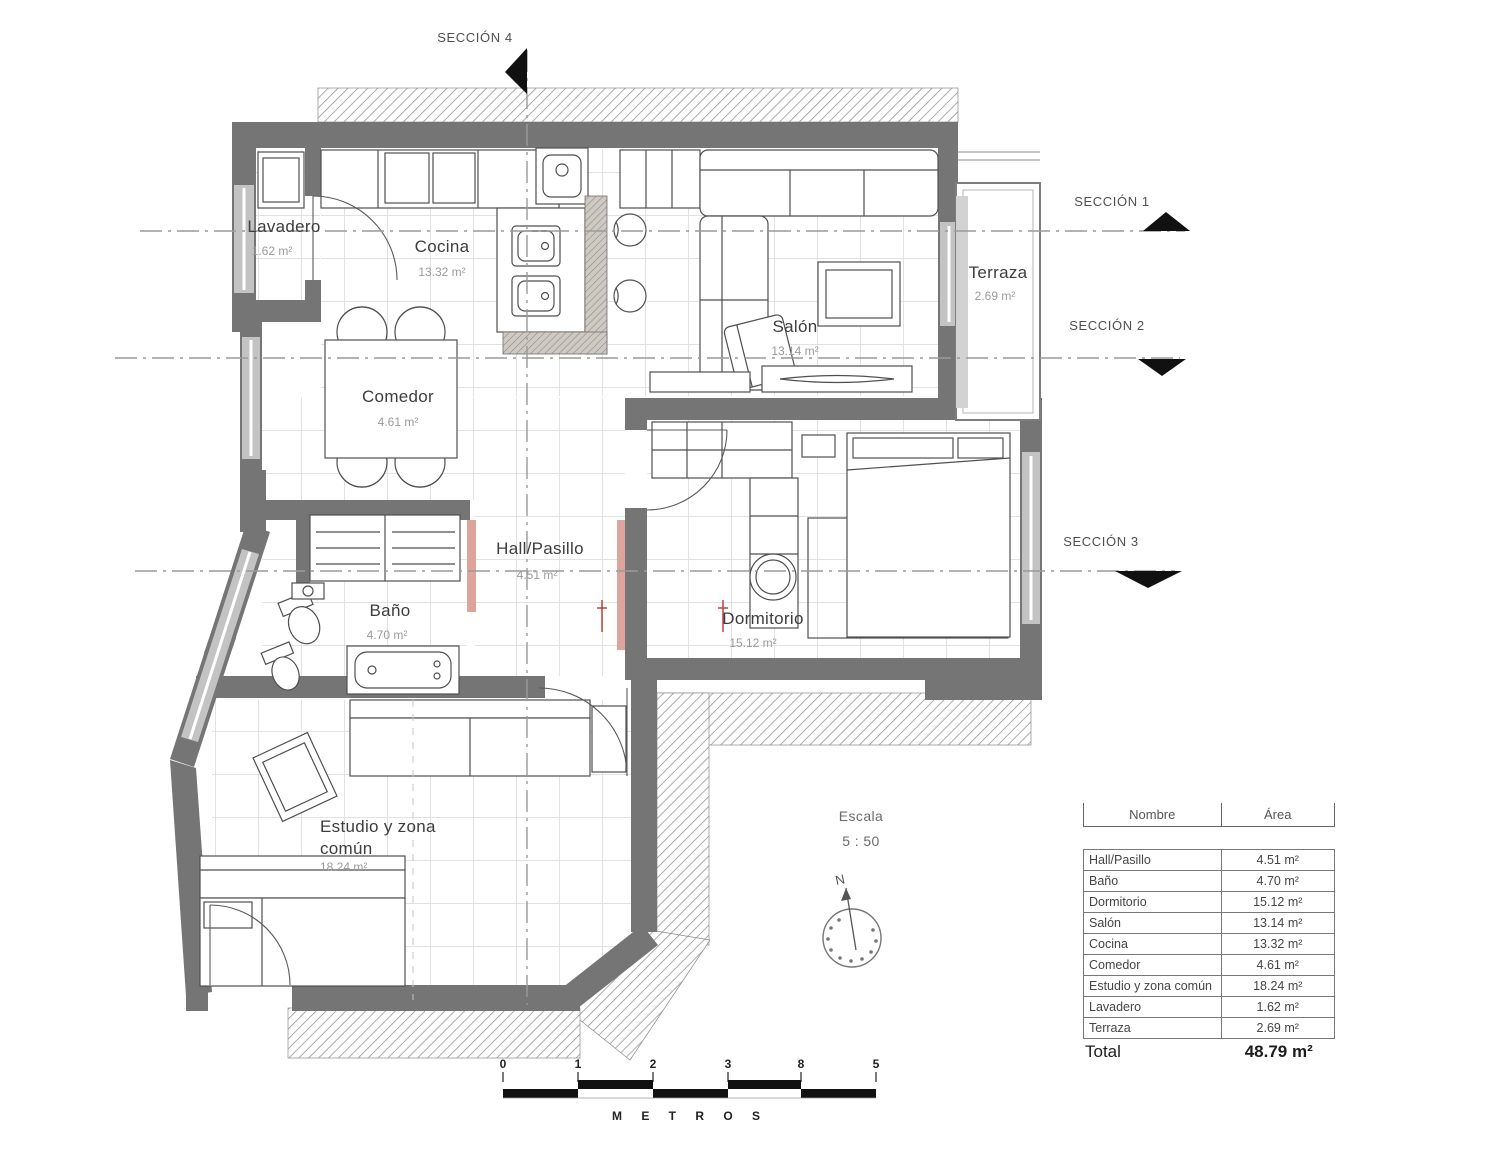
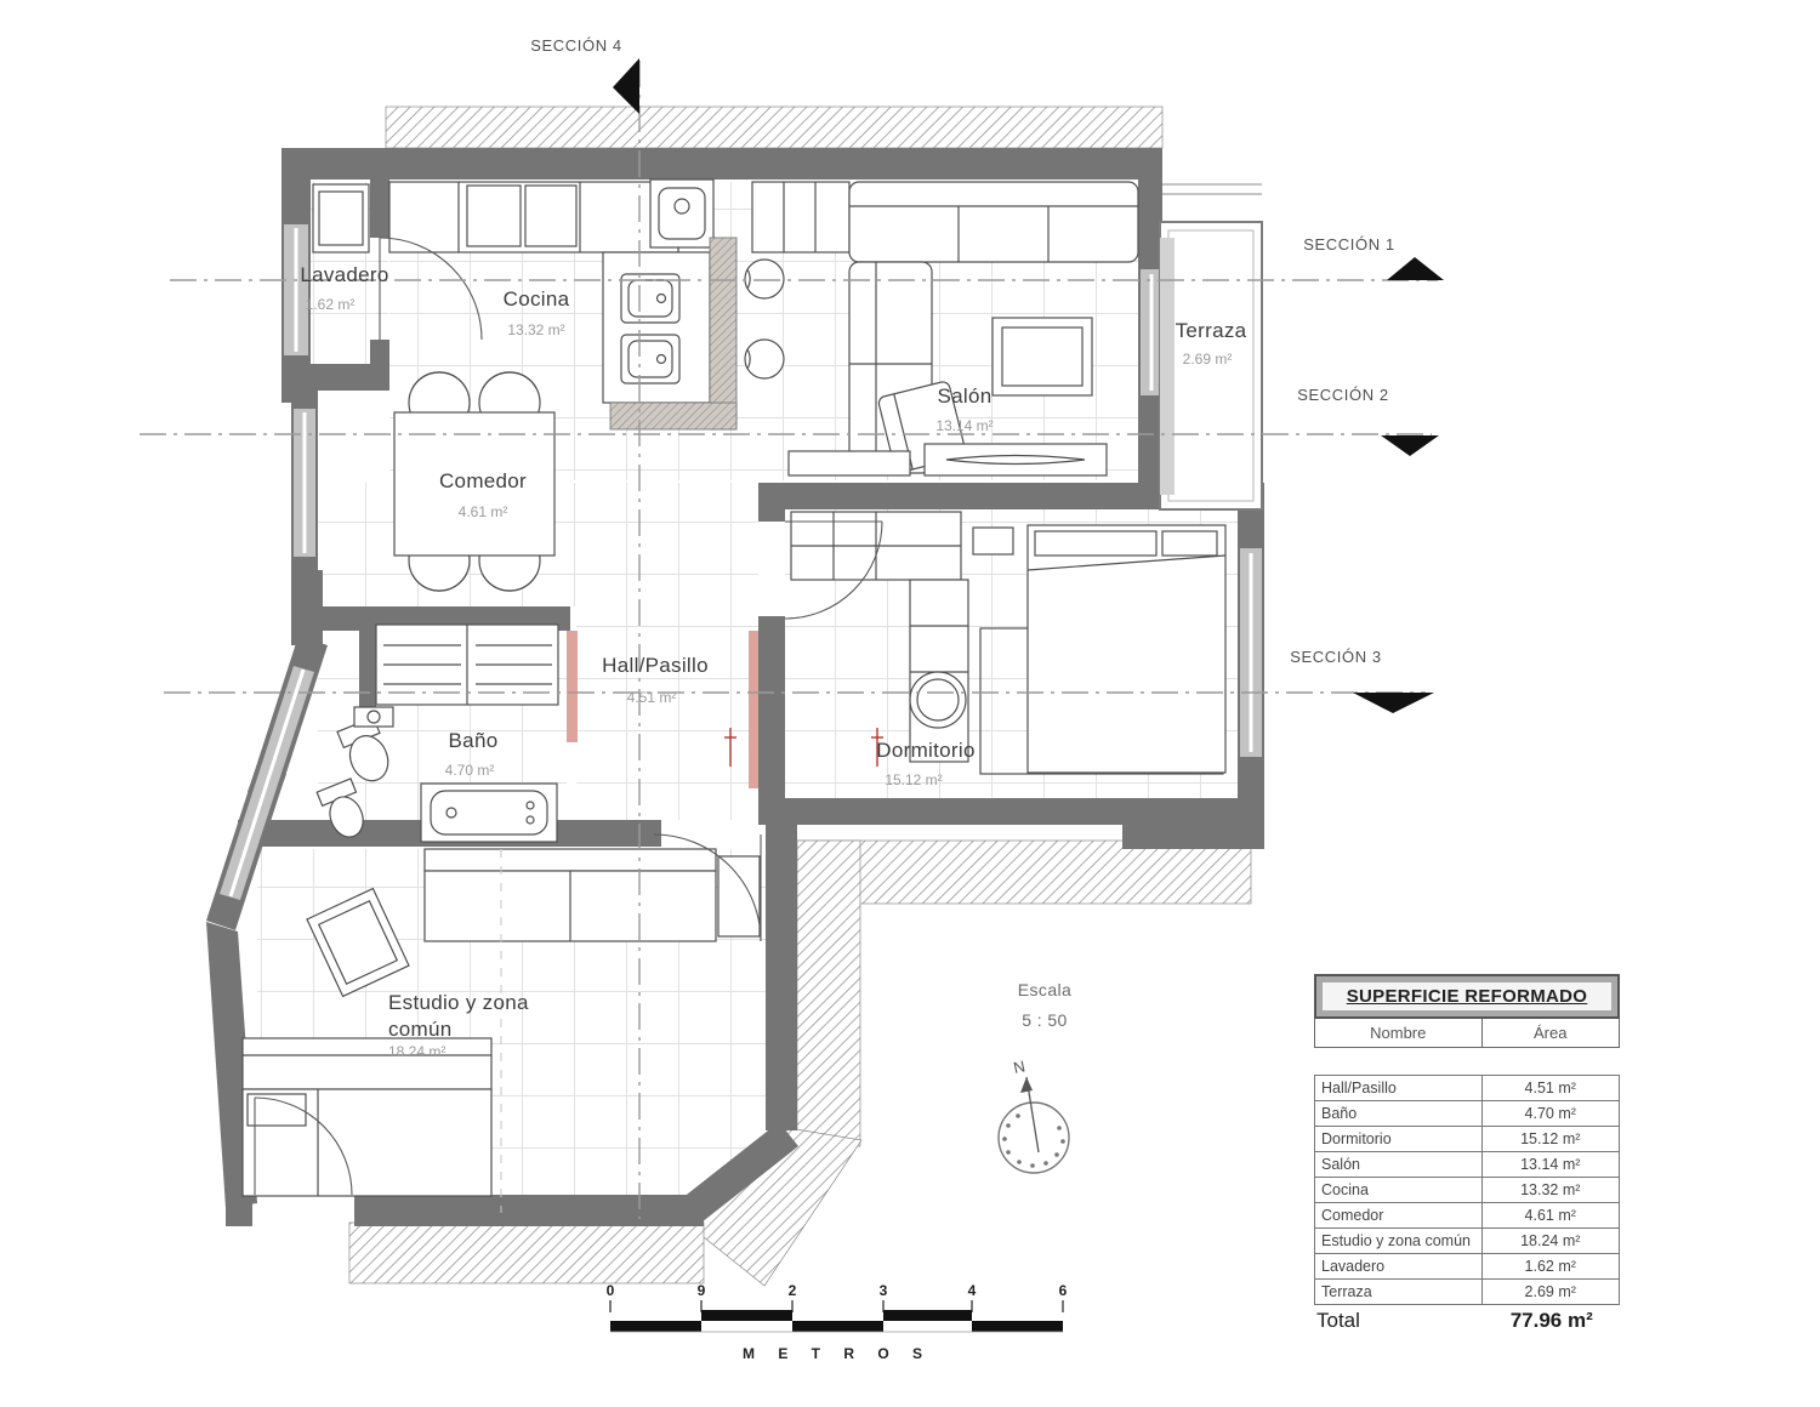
  SECCIÓN 4
  SECCIÓN 1
  SECCIÓN 2
  SECCIÓN 3
  Lavadero
  1.62 m²
  Cocina
  13.32 m²
  Salón
  13.14 m²
  Terraza
  2.69 m²
  Comedor
  4.61 m²
  Hall/Pasillo
  4.51 m²
  Baño
  4.70 m²
  Dormitorio
  15.12 m²
  Estudio y zona
  común
  18.24 m²
  Escala
  5 : 50
  0
- 1
+ 9
  2
  3
- 8
+ 4
- 5
+ 6
  M E T R O S
+ SUPERFICIE REFORMADO
  Nombre
  Área
  Hall/Pasillo
  4.51 m²
  Baño
  4.70 m²
  Dormitorio
  15.12 m²
  Salón
  13.14 m²
  Cocina
  13.32 m²
  Comedor
  4.61 m²
  Estudio y zona común
  18.24 m²
  Lavadero
  1.62 m²
  Terraza
  2.69 m²
  Total
- 48.79 m²
+ 77.96 m²
